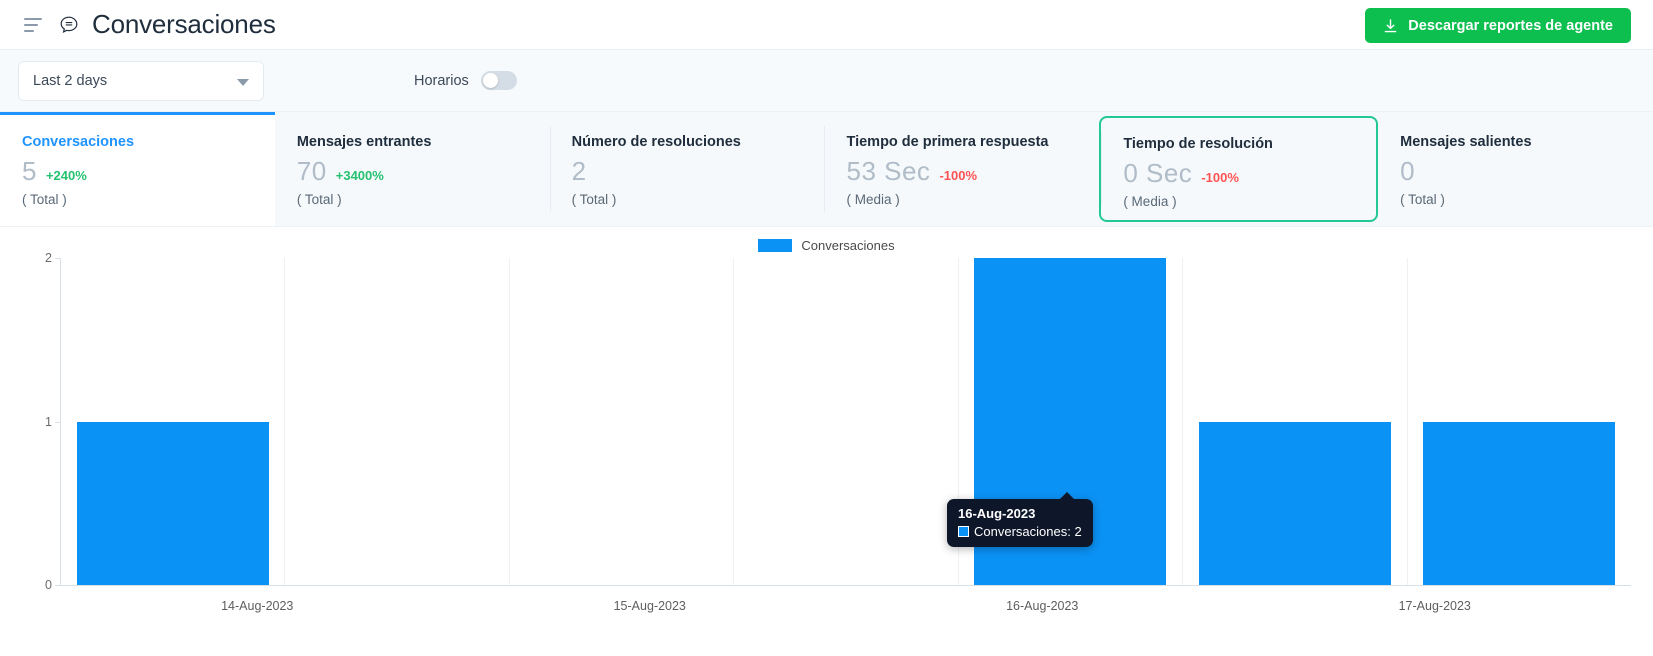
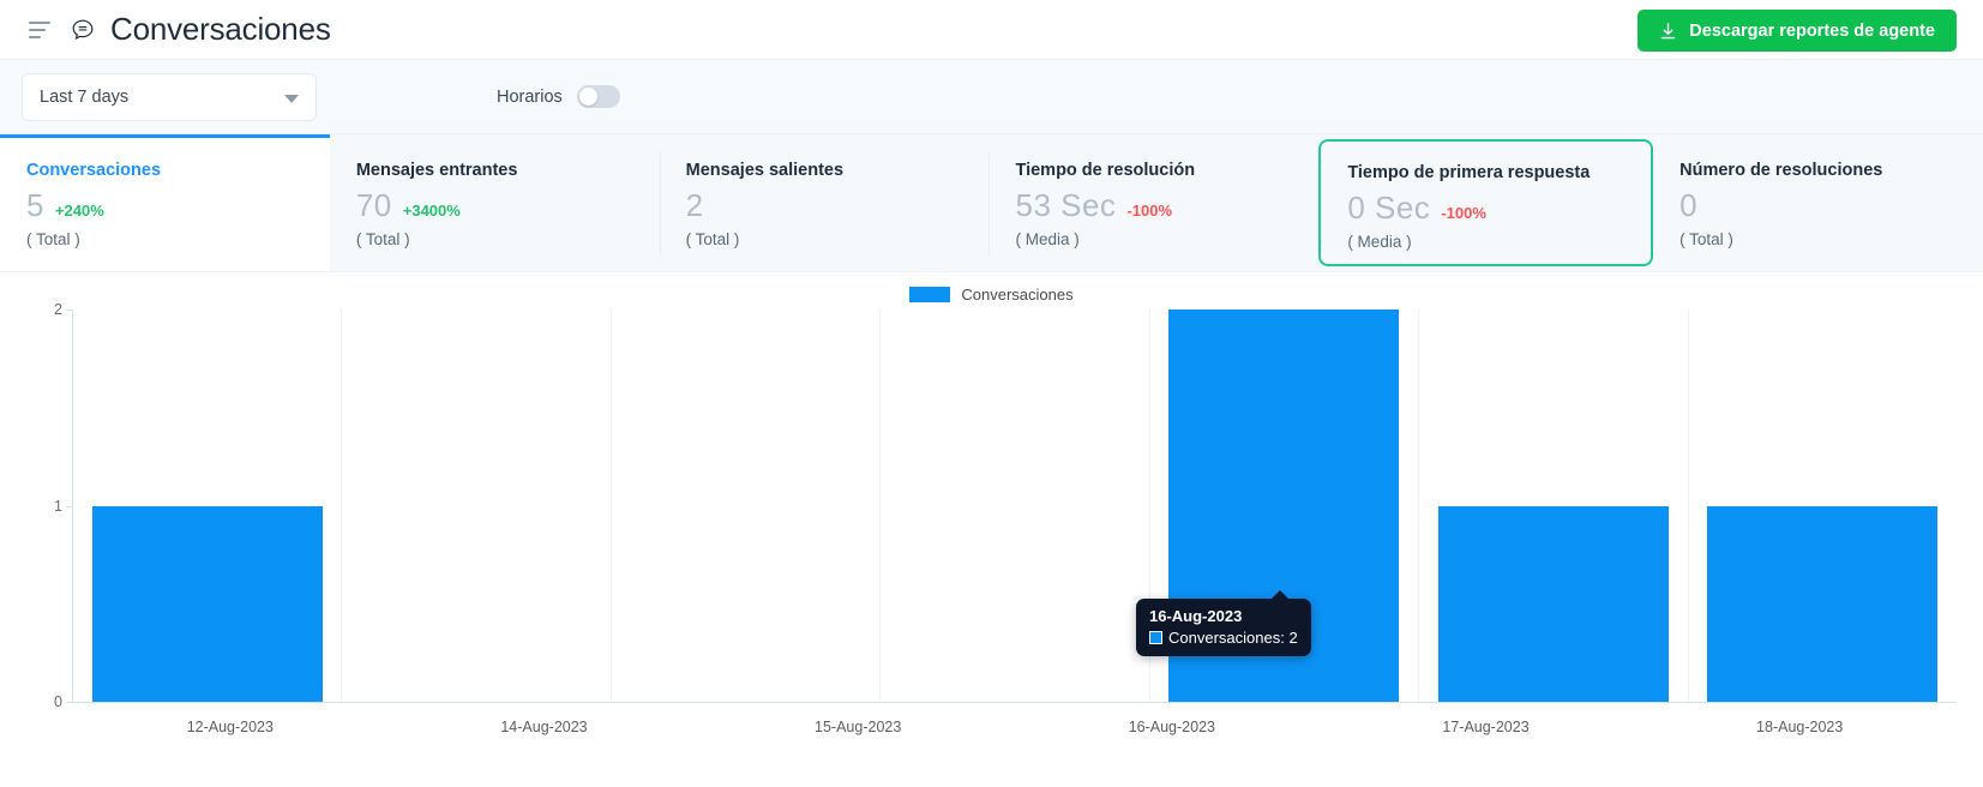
  Conversaciones
  Descargar reportes de agente
- Last 2 days
+ Last 7 days
  Horarios
  Conversaciones
  5
  +240%
  ( Total )
  Mensajes entrantes
  70
  +3400%
  ( Total )
- Número de resoluciones
+ Mensajes salientes
  2
  ( Total )
- Tiempo de primera respuesta
+ Tiempo de resolución
  53 Sec
  -100%
  ( Media )
- Tiempo de resolución
+ Tiempo de primera respuesta
  0 Sec
  -100%
  ( Media )
- Mensajes salientes
+ Número de resoluciones
  0
  ( Total )
  Conversaciones
  0
  1
  2
+ 12-Aug-2023
  14-Aug-2023
  15-Aug-2023
  16-Aug-2023
  17-Aug-2023
+ 18-Aug-2023
  16-Aug-2023
  Conversaciones: 2
